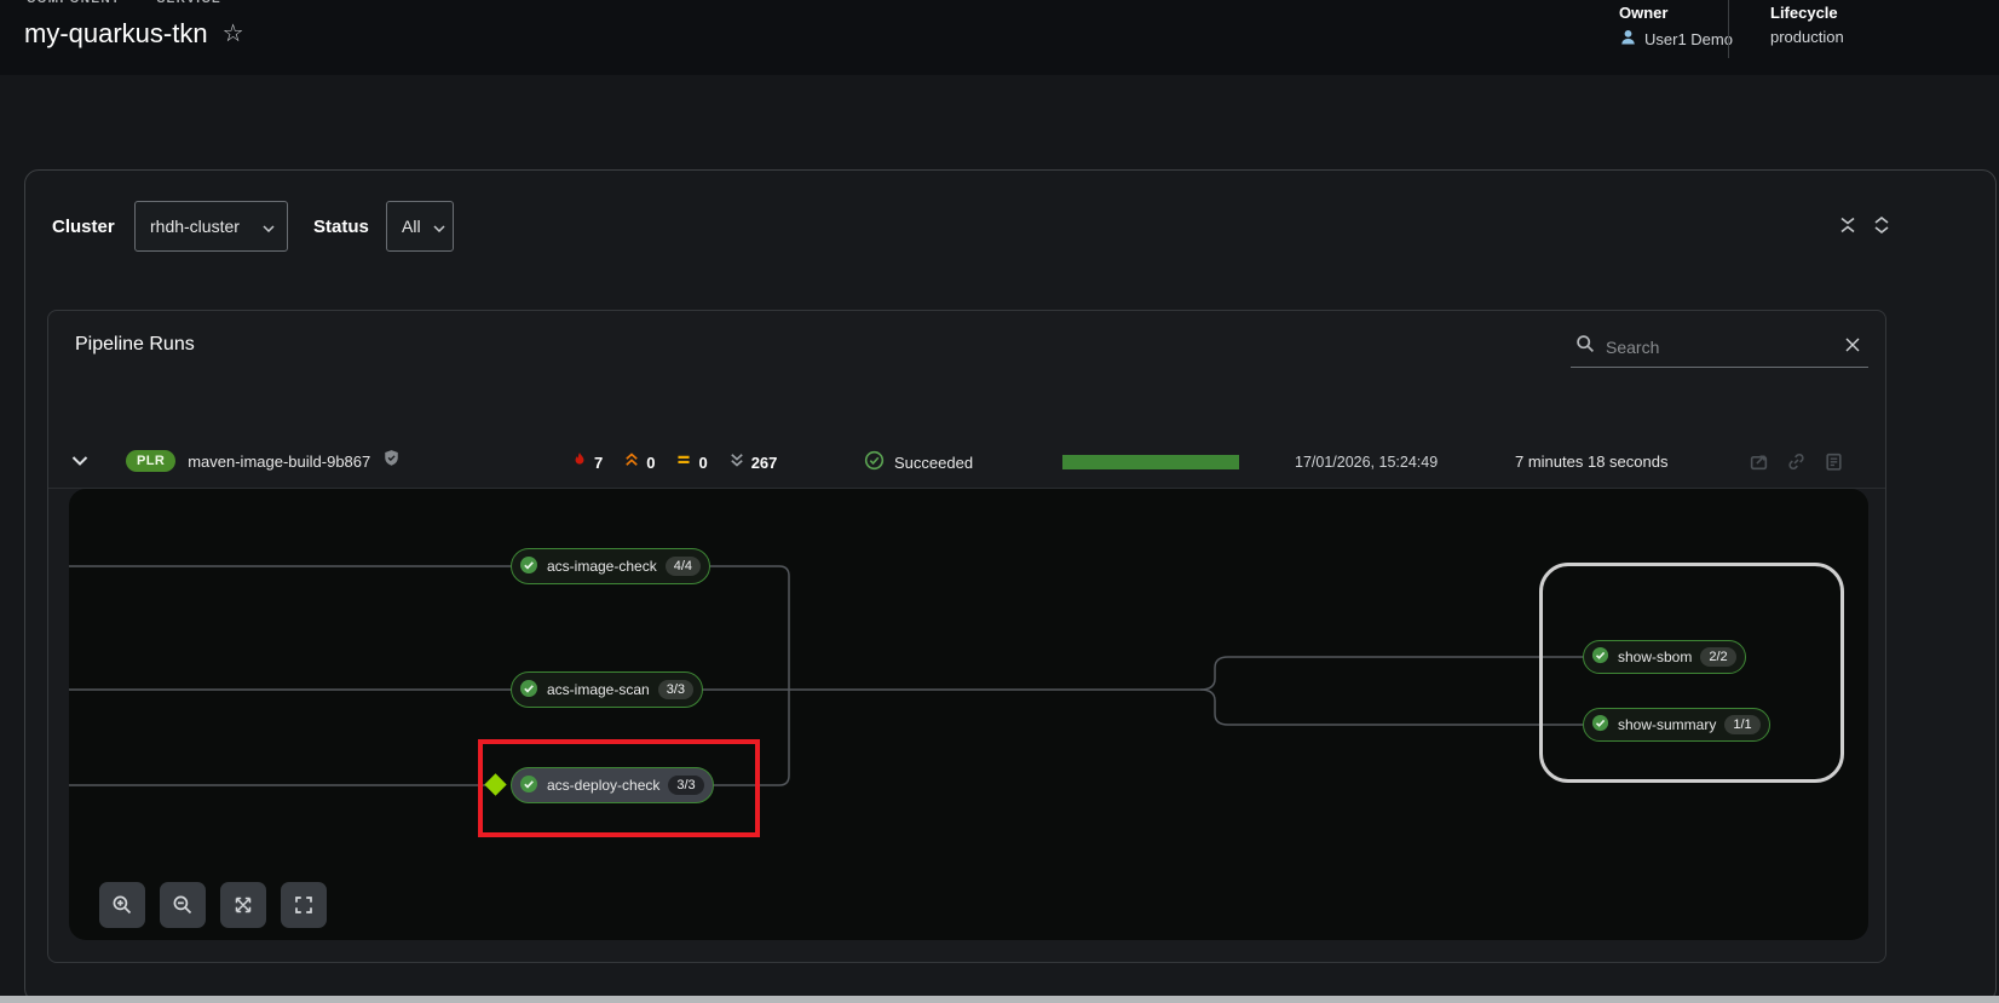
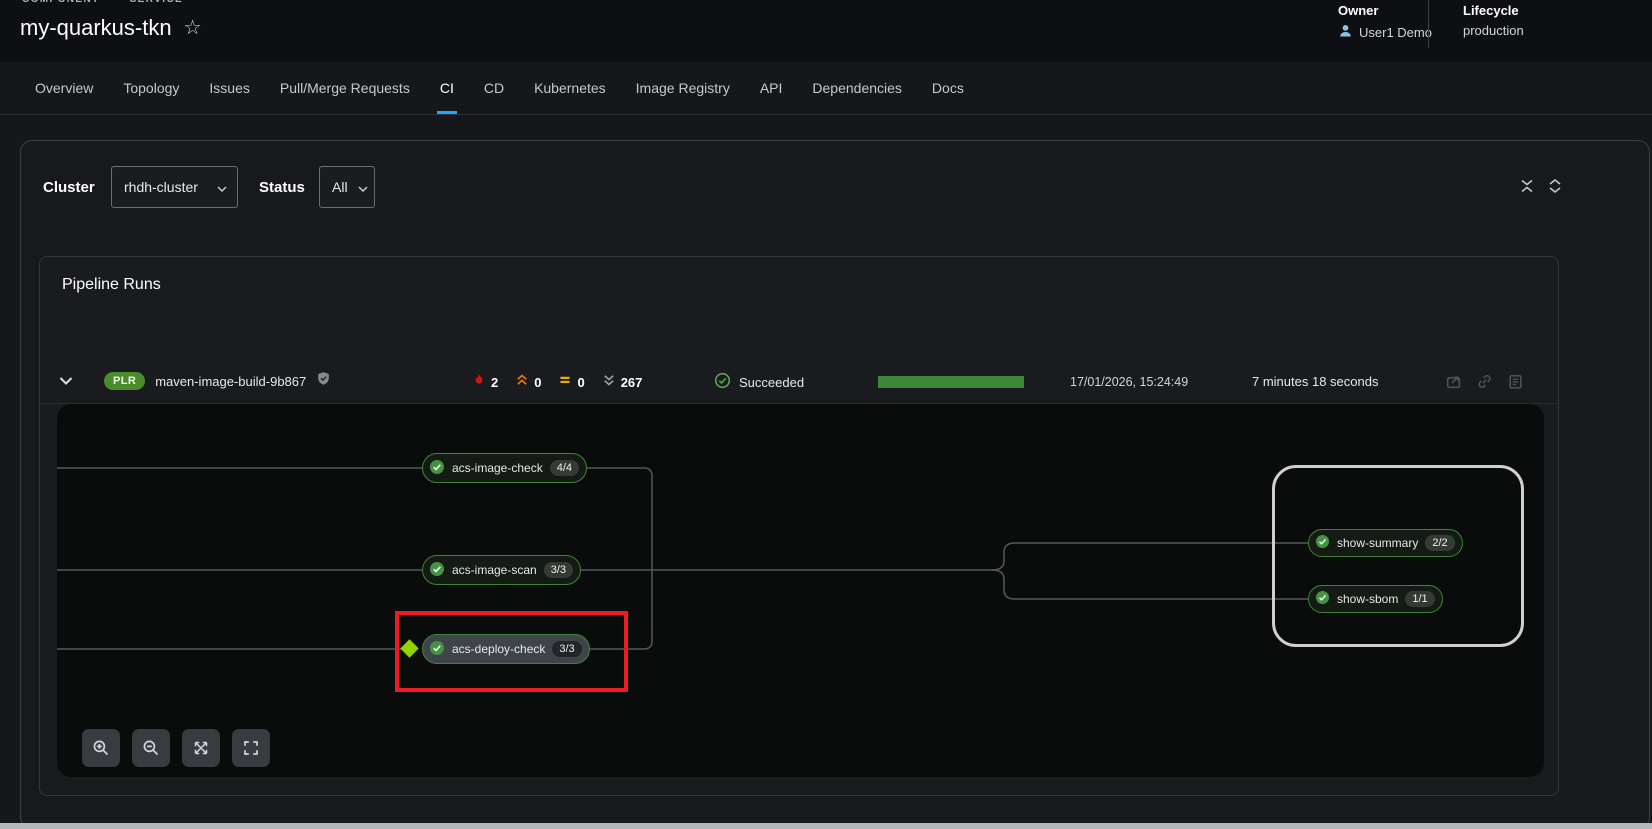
  my-quarkus-tkn
  ☆
  Owner
  User1 Dem
  Lifecycle
  production
+ Overview
+ Topology
+ Issues
+ Pull/Merge Requests
+ CI
+ CD
+ Kubernetes
+ Image Registry
+ API
+ Dependencies
+ Docs
  Cluster
  rhdh-cluster
  Status
  All
  Pipeline Runs
- Search
  PLR
  maven-image-build-9b867
- 7
+ 2
  0
  0
  267
  Succeeded
  17/01/2026, 15:24:49
  7 minutes 18 seconds
  acs-image-check
  4/4
  acs-image-scan
  3/3
  acs-deploy-check
  3/3
- show-sbom
+ show-summary
  2/2
- show-summary
+ show-sbom
  1/1
